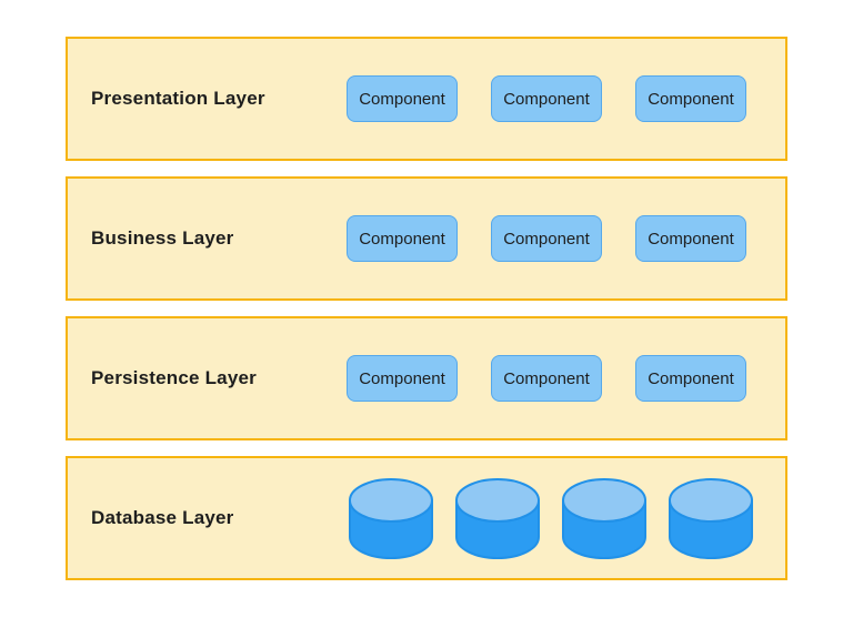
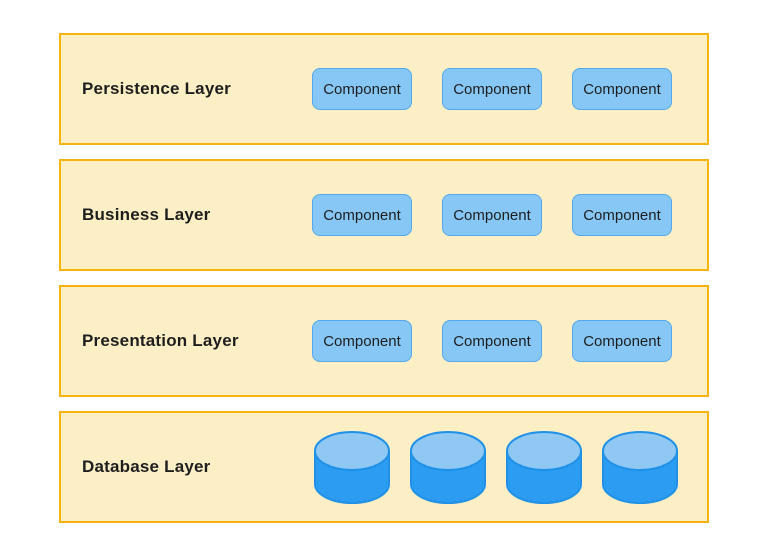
- Presentation Layer
+ Persistence Layer
  Component
  Component
  Component
  Business Layer
  Component
  Component
  Component
- Persistence Layer
+ Presentation Layer
  Component
  Component
  Component
  Database Layer
